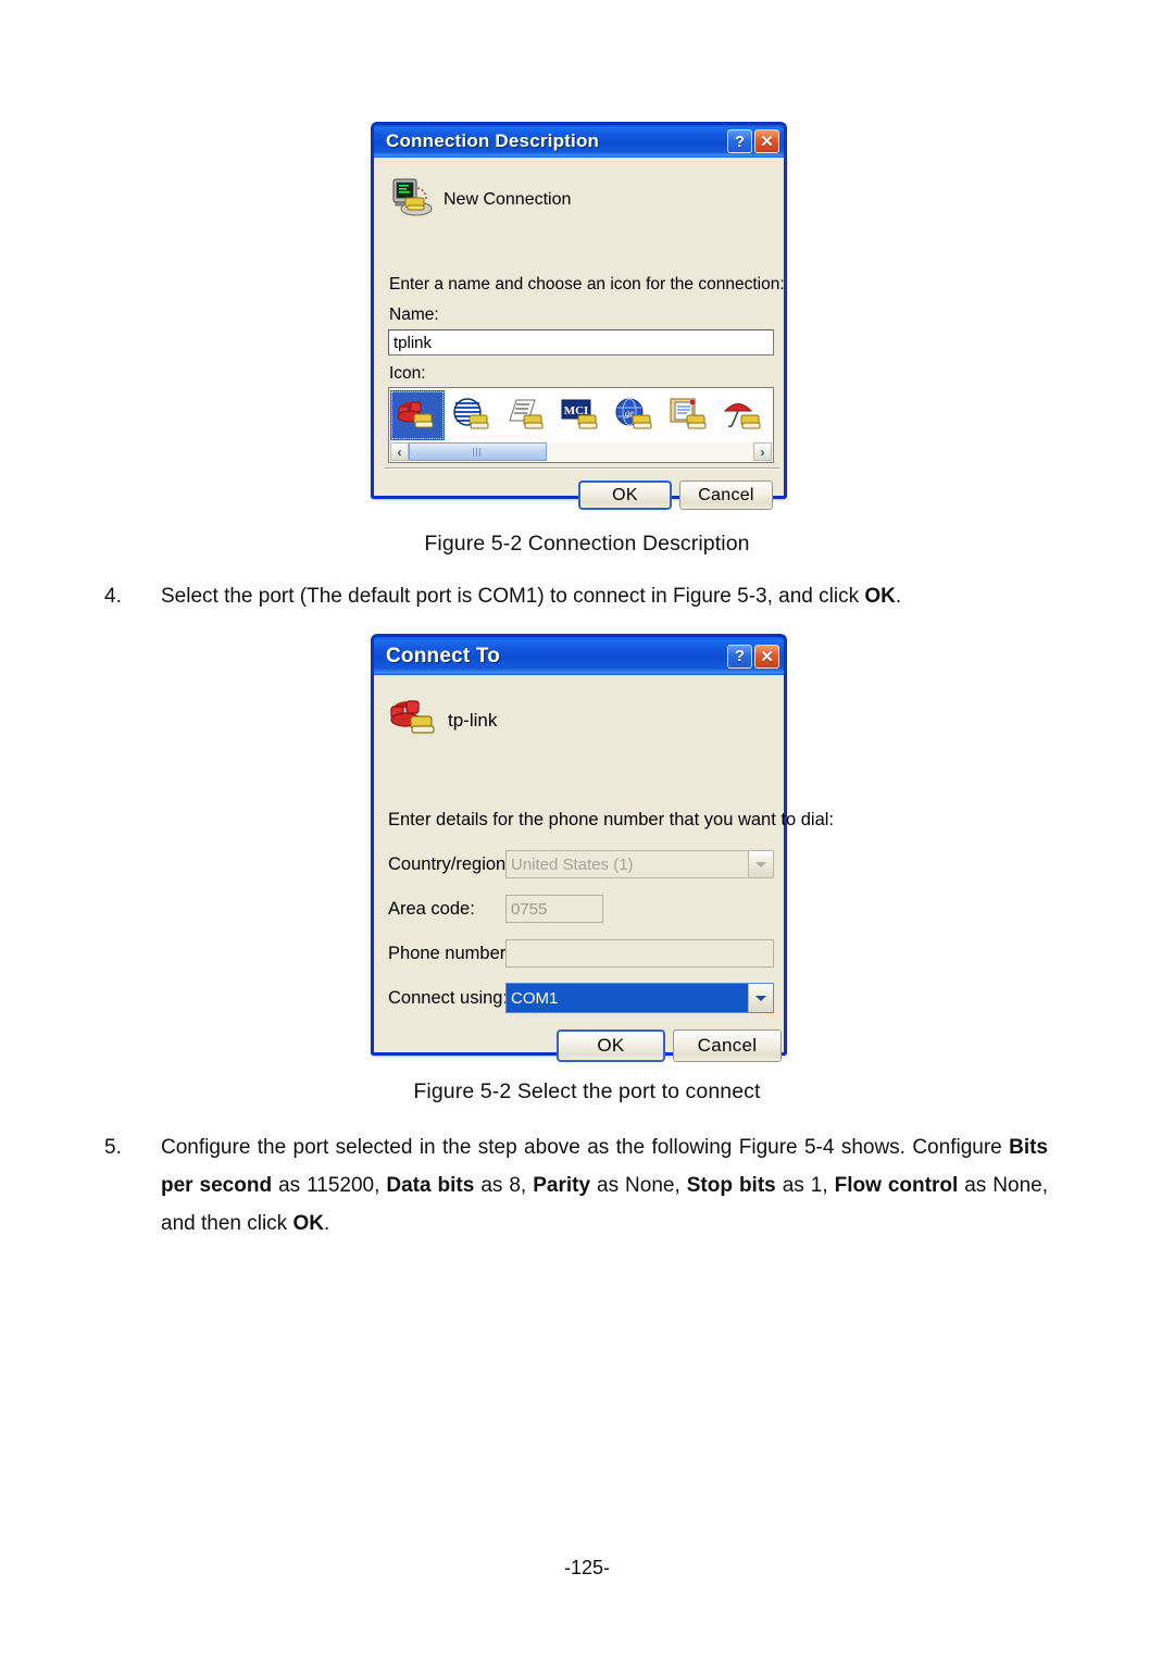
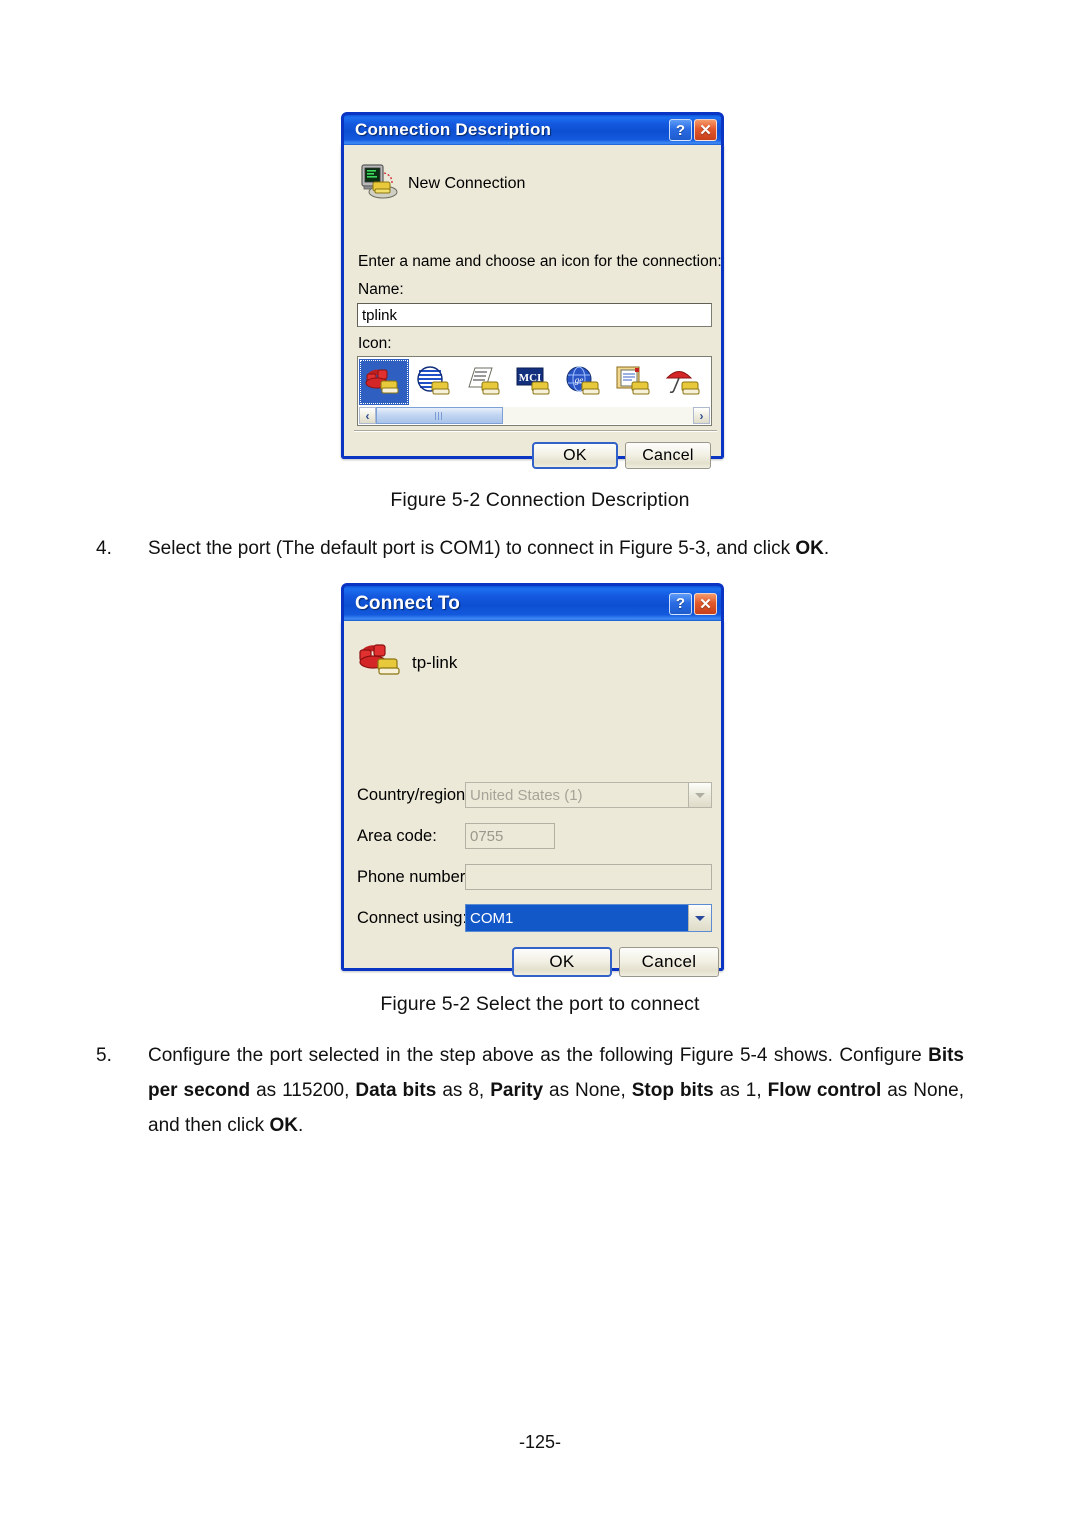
  Connection Description
  ?
  ✕
  New Connection
  Enter a name and choose an icon for the connection:
  Name:
  tplink
  Icon:
  MCI
  ge
  ‹
  ›
  OK
  Cancel
  Figure 5-2 Connection Description
  4.
  Select the port (The default port is COM1) to connect in Figure 5-3, and click OK.
  Connect To
  ?
  ✕
  tp-link
- Enter details for the phone number that you want to dial:
  Country/region
  United States (1)
  Area code:
  0755
  Phone number
  Connect using
  COM1
  OK
  Cancel
  Figure 5-2 Select the port to connect
  5.
  Configure the port selected in the step above as the following Figure 5-4 shows. Configure Bits per second as 115200, Data bits as 8, Parity as None, Stop bits as 1, Flow control as None, and then click OK.
  -125-
